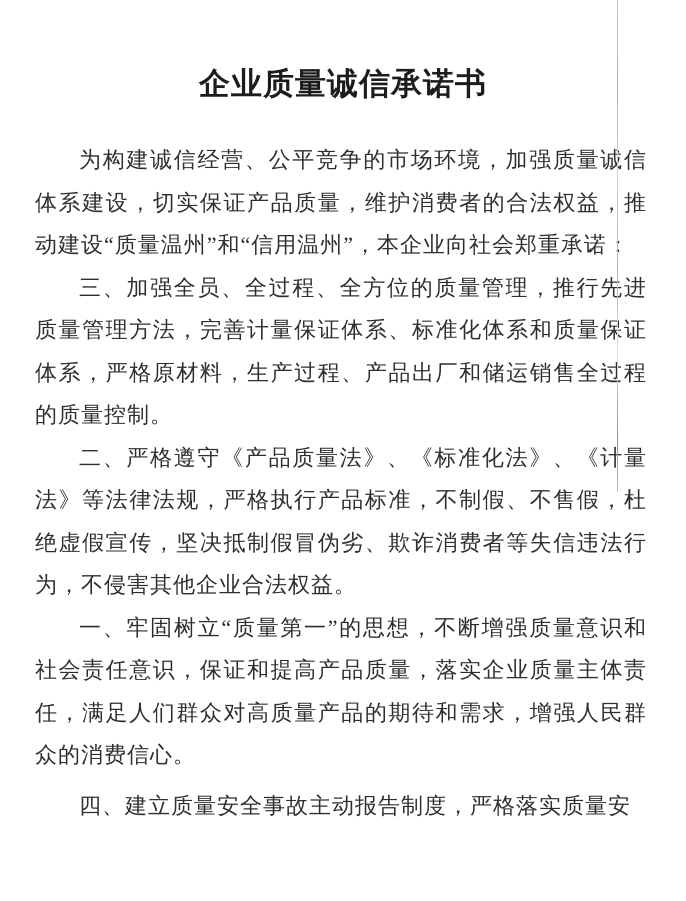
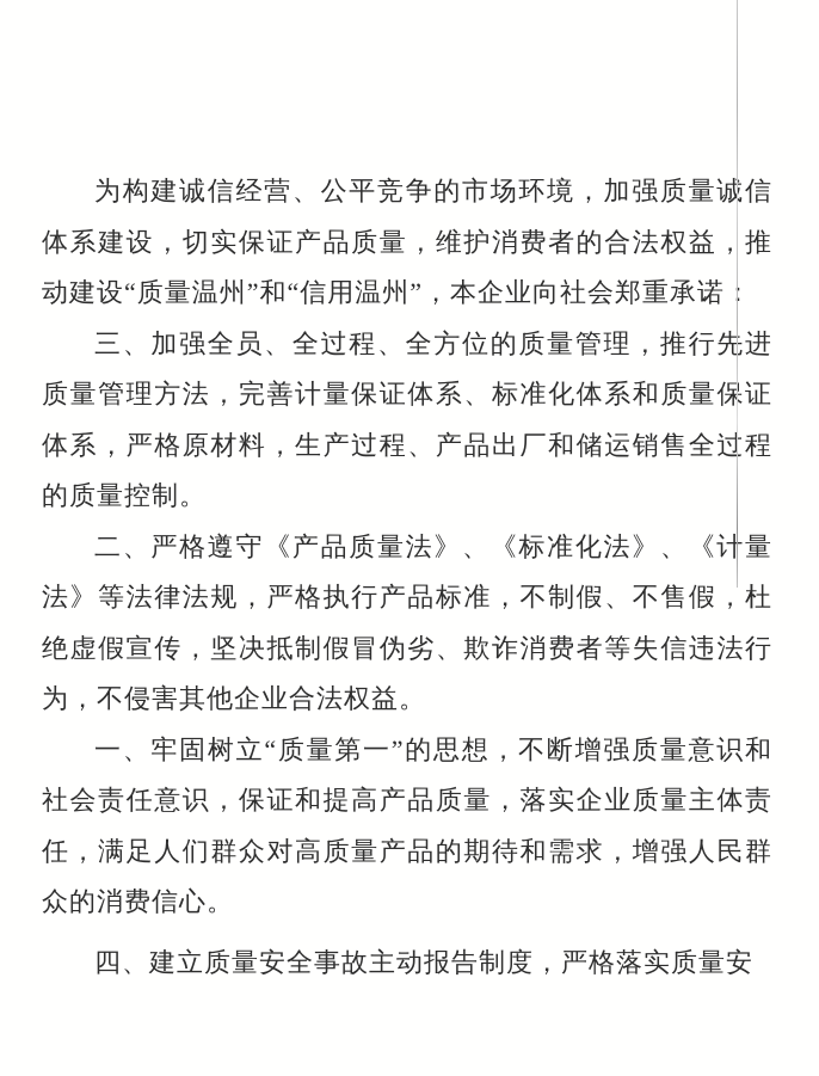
- 企业质量诚信承诺书
  为构建诚信经营、公平竞争的市场环境，加强质量诚信体系建设，切实保证产品质量，维护消费者的合法权益，推动建设“质量温州”和“信用温州”，本企业向社会郑重承诺：
  三、加强全员、全过程、全方位的质量管理，推行先进质量管理方法，完善计量保证体系、标准化体系和质量保证体系，严格原材料，生产过程、产品出厂和储运销售全过程的质量控制。
  二、严格遵守《产品质量法》、《标准化法》、《计量法》等法律法规，严格执行产品标准，不制假、不售假，杜绝虚假宣传，坚决抵制假冒伪劣、欺诈消费者等失信违法行为，不侵害其他企业合法权益。
  一、牢固树立“质量第一”的思想，不断增强质量意识和社会责任意识，保证和提高产品质量，落实企业质量主体责任，满足人们群众对高质量产品的期待和需求，增强人民群众的消费信心。
  四、建立质量安全事故主动报告制度，严格落实质量安
